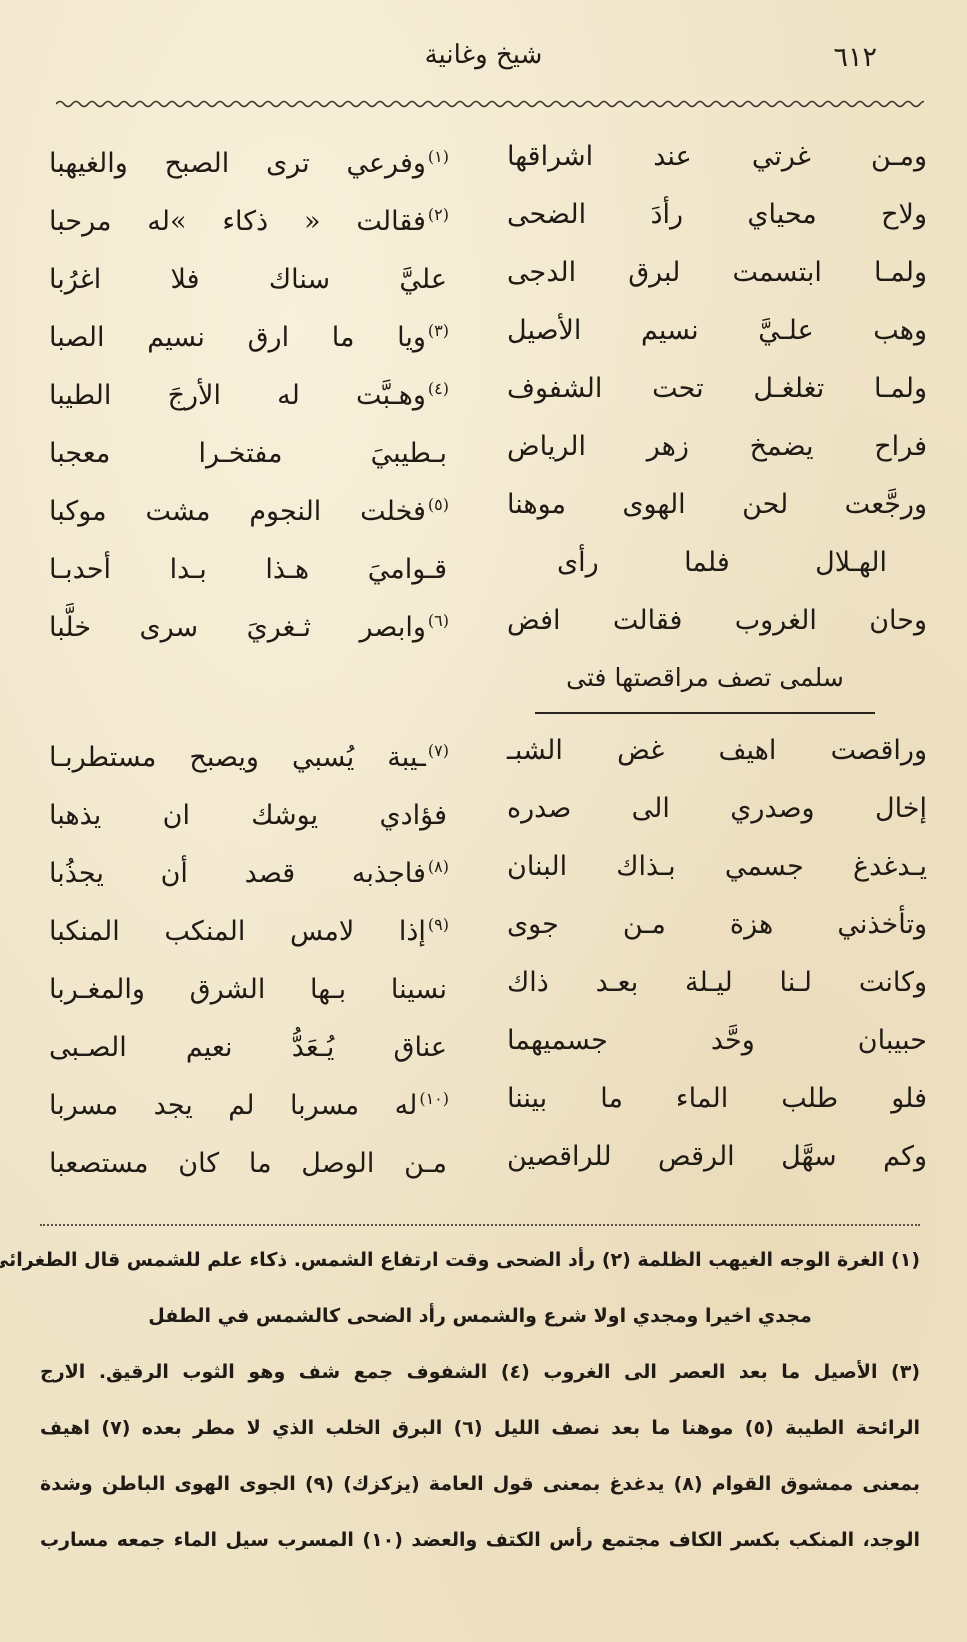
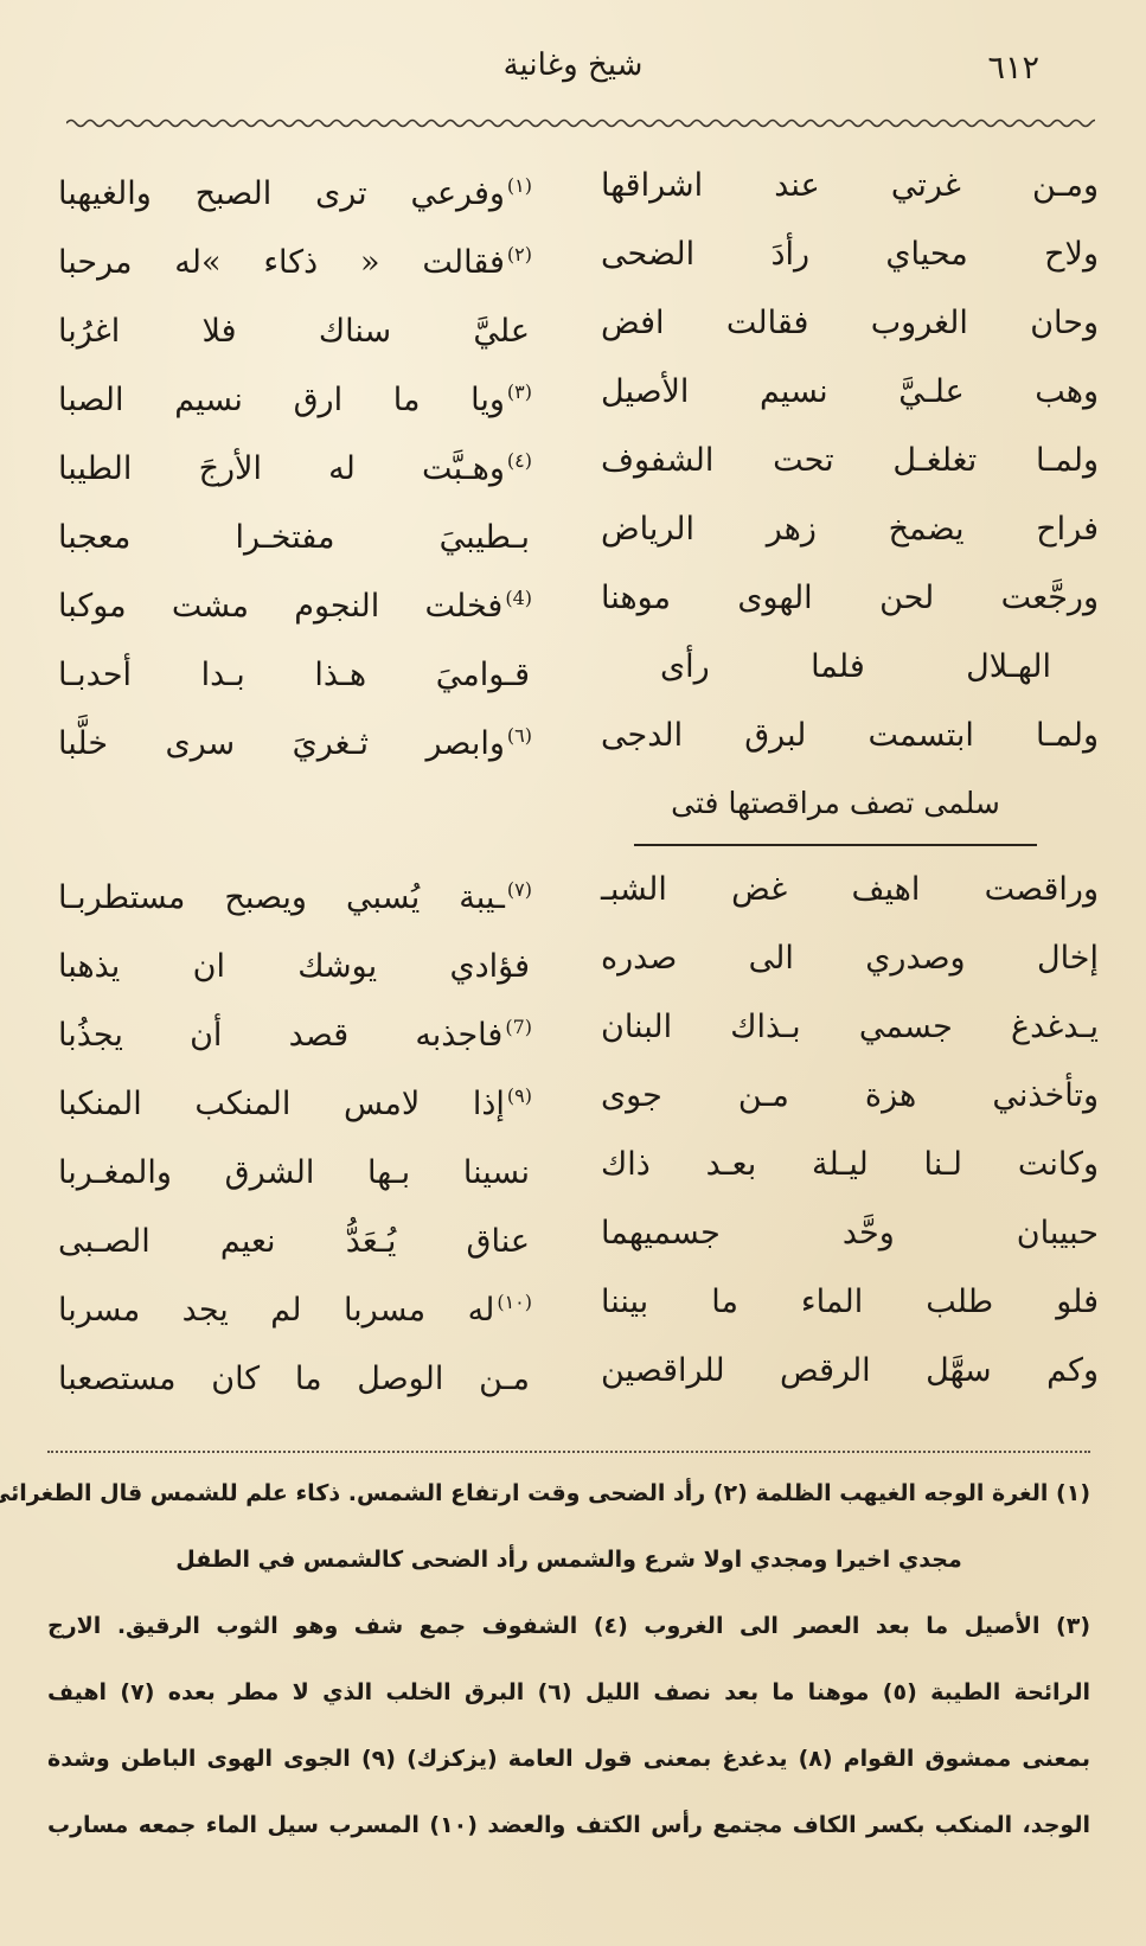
  ٦١٢
  شيخ وغانية
  ومـن غرتي عند اشراقها
  (١)وفرعي ترى الصبح والغيهبا
  ولاح محياي رأدَ الضحى
  (٢)فقالت « ذكاء »له مرحبا
- ولمـا ابتسمت لبرق الدجى
+ وحان الغروب فقالت افض
  عليَّ سناك فلا اغرُبا
  وهب علـيَّ نسيم الأصيل
  (٣)ويا ما ارق نسيم الصبا
  ولمـا تغلغـل تحت الشفوف
  (٤)وهـبَّت له الأرجَ الطيبا
  فراح يضمخ زهر الرياض
  بـطيبيَ مفتخـرا معجبا
  ورجَّعت لحن الهوى موهنا
- (٥)فخلت النجوم مشت موكبا
+ (4)فخلت النجوم مشت موكبا
  الهـلال فلما رأى
  قـواميَ هـذا بـدا أحدبـا
- وحان الغروب فقالت افض
+ ولمـا ابتسمت لبرق الدجى
  (٦)وابصر ثـغريَ سرى خلَّبا
  سلمى تصف مراقصتها فتى
  وراقصت اهيف غض الشبـ
  (٧)ـيبة يُسبي ويصبح مستطربـا
  إخال وصدري الى صدره
  فؤادي يوشك ان يذهبا
  يـدغدغ جسمي بـذاك البنان
- (٨)فاجذبه قصد أن يجذُبا
+ (7)فاجذبه قصد أن يجذُبا
  وتأخذني هزة مـن جوى
  (٩)إذا لامس المنكب المنكبا
  وكانت لـنا ليـلة بعـد ذاك
  نسينا بـها الشرق والمغـربا
  حبيبان وحَّد جسميهما
  عناق يُـعَدُّ نعيم الصـبى
  فلو طلب الماء ما بيننا
  (١٠)له مسربا لم يجد مسربا
  وكم سهَّل الرقص للراقصين
  مـن الوصل ما كان مستصعبا
  (١) الغرة الوجه الغيهب الظلمة (٢) رأد الضحى وقت ارتفاع الشمس. ذكاء علم للشمس قال الطغرائ
  مجدي اخيرا ومجدي اولا شرع والشمس رأد الضحى كالشمس في الطفل
  (٣) الأصيل ما بعد العصر الى الغروب (٤) الشفوف جمع شف وهو الثوب الرقيق. الارج
  الرائحة الطيبة (٥) موهنا ما بعد نصف الليل (٦) البرق الخلب الذي لا مطر بعده (٧) اهيف
  بمعنى ممشوق القوام (٨) يدغدغ بمعنى قول العامة (يزكزك) (٩) الجوى الهوى الباطن وشدة
  الوجد، المنكب بكسر الكاف مجتمع رأس الكتف والعضد (١٠) المسرب سيل الماء جمعه مسارب
